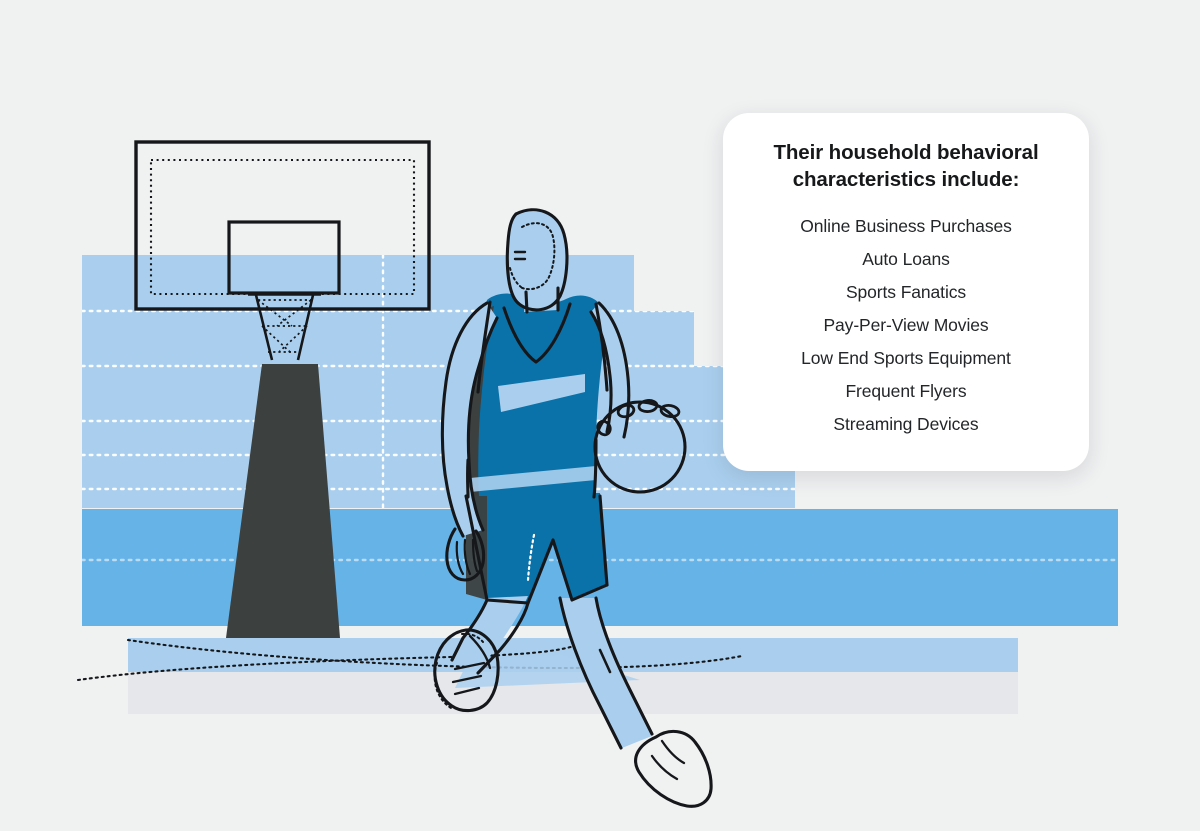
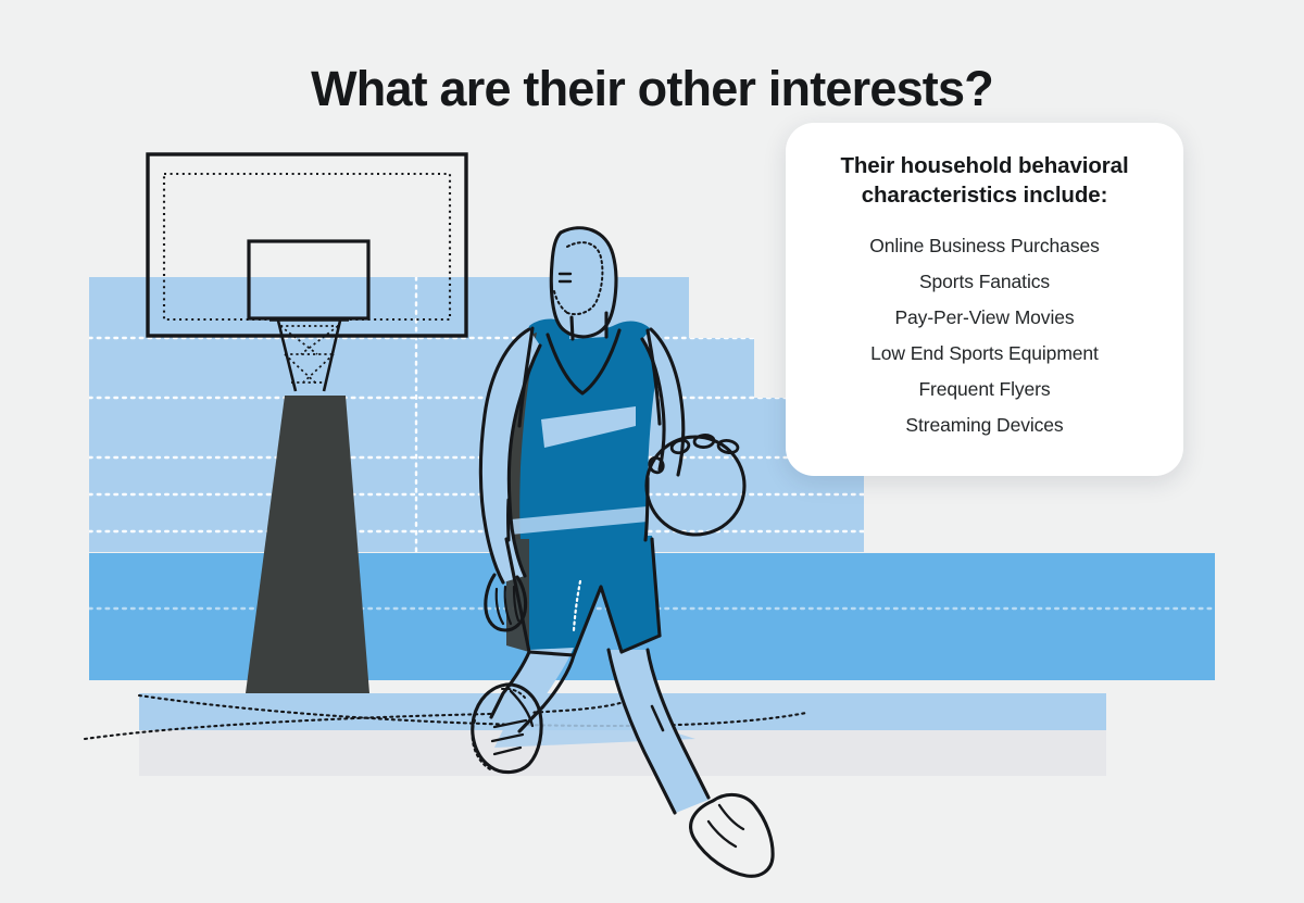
+ What are their other interests?
  Their household behavioral characteristics include:
  Online Business Purchases
- Auto Loans
  Sports Fanatics
  Pay-Per-View Movies
  Low End Sports Equipment
  Frequent Flyers
  Streaming Devices
